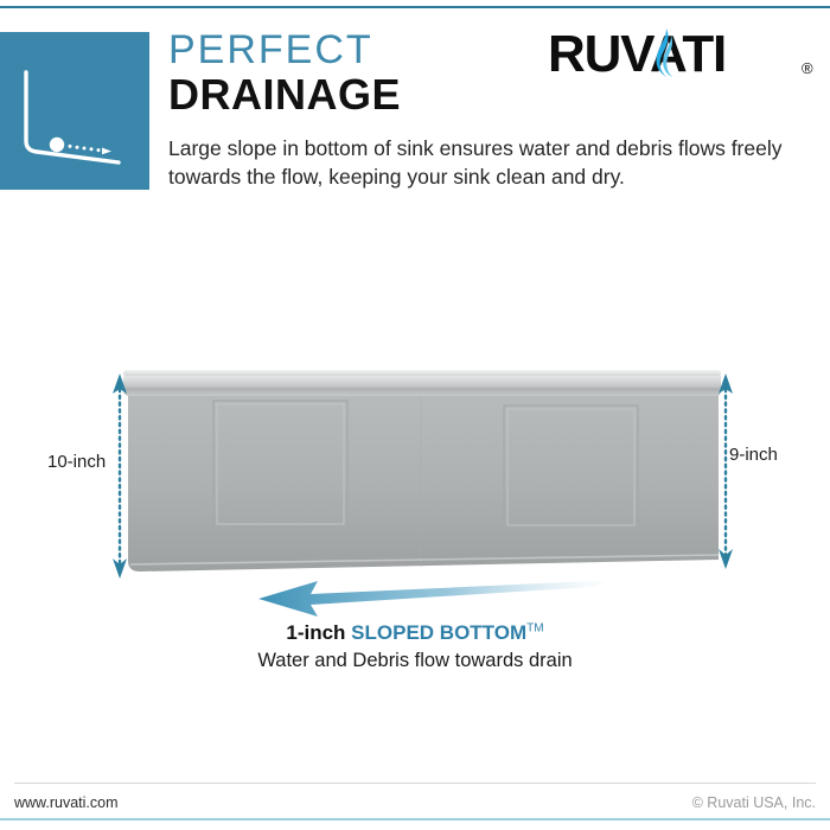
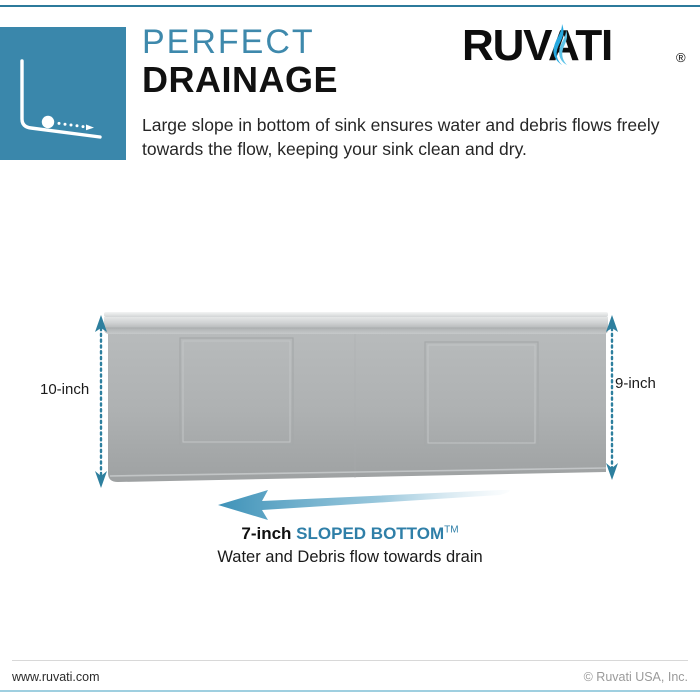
  PERFECT
  DRAINAGE
  RUVTI
  ®
  Large slope in bottom of sink ensures water and debris flows freely towards the flow, keeping your sink clean and dry.
  10-inch
  9-inch
- 1-inch SLOPED BOTTOMTM
+ 7-inch SLOPED BOTTOMTM
  Water and Debris flow towards drain
  www.ruvati.com
  © Ruvati USA, Inc.
